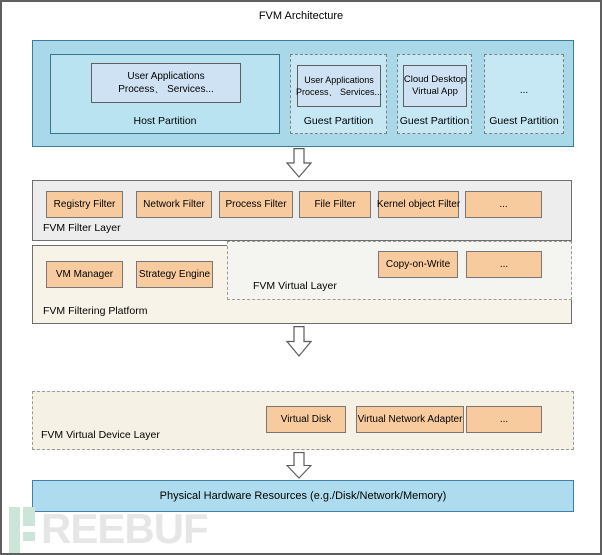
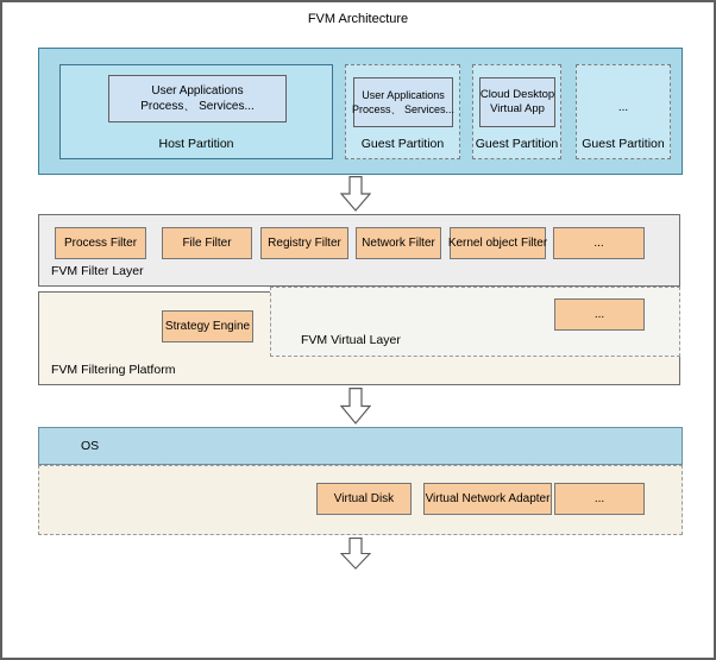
  FVM Architecture
  User Applications
  Process、 Services...
  Host Partition
  User Applications
  Process、 Services...
  Guest Partition
  Cloud Desktop
  Virtual App
  Guest Partition
  ...
  Guest Partition
- Registry Filter
+ Process Filter
- Network Filter
+ File Filter
- Process Filter
+ Registry Filter
- File Filter
+ Network Filter
  Kernel object Filter
  ...
  FVM Filter Layer
- VM Manager
  Strategy Engine
  FVM Filtering Platform
- Copy-on-Write
  ...
  FVM Virtual Layer
+ OS
  Virtual Disk
  Virtual Network Adapter
  ...
- FVM Virtual Device Layer
- Physical Hardware Resources (e.g./Disk/Network/Memory)
- REEBUF
